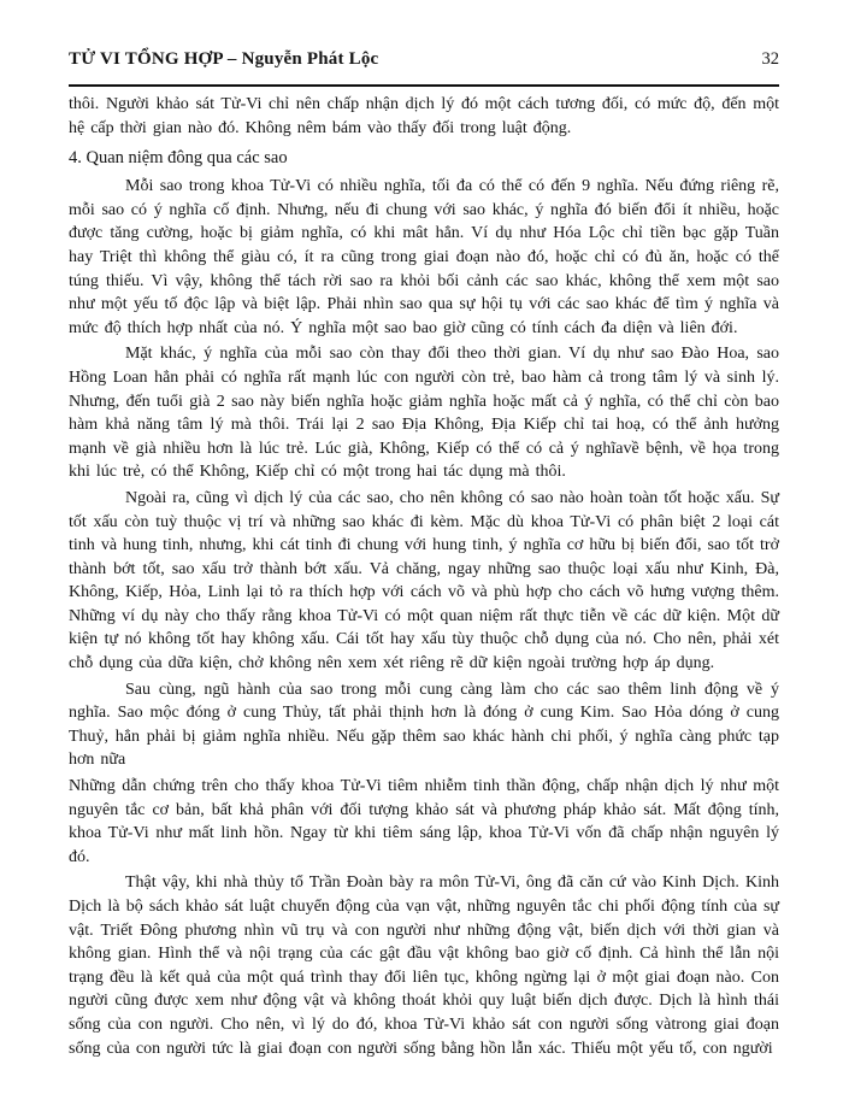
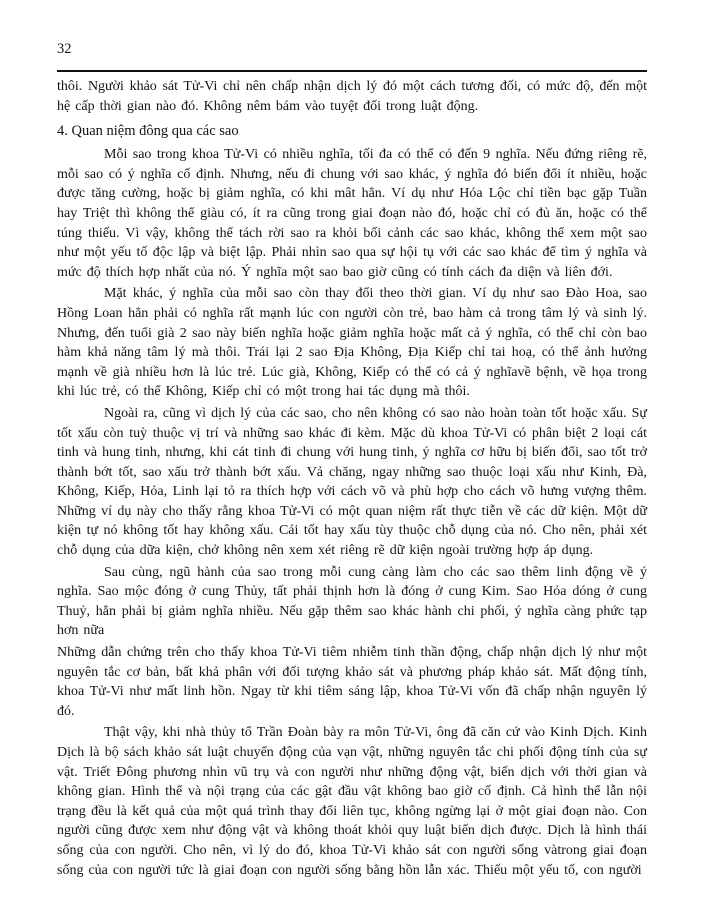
- TỬ VI TỔNG HỢP – Nguyễn Phát Lộc
  32
- thôi. Người khảo sát Tử-Vi chỉ nên chấp nhận dịch lý đó một cách tương đối, có mức độ, đến một hệ cấp thời gian nào đó. Không nêm bám vào thấy đối trong luật động.
+ thôi. Người khảo sát Tử-Vi chỉ nên chấp nhận dịch lý đó một cách tương đối, có mức độ, đến một hệ cấp thời gian nào đó. Không nêm bám vào tuyệt đối trong luật động.
  4. Quan niệm đông qua các sao
  Mỗi sao trong khoa Tử-Vi có nhiều nghĩa, tối đa có thể có đến 9 nghĩa. Nếu đứng riêng rẽ, mỗi sao có ý nghĩa cố định. Nhưng, nếu đi chung với sao khác, ý nghĩa đó biến đổi ít nhiều, hoặc được tăng cường, hoặc bị giảm nghĩa, có khi mât hẳn. Ví dụ như Hóa Lộc chỉ tiền bạc gặp Tuần hay Triệt thì không thể giàu có, ít ra cũng trong giai đoạn nào đó, hoặc chỉ có đủ ăn, hoặc có thể túng thiếu. Vì vậy, không thể tách rời sao ra khỏi bối cảnh các sao khác, không thể xem một sao như một yếu tố độc lập và biệt lập. Phải nhìn sao qua sự hội tụ với các sao khác để tìm ý nghĩa và mức độ thích hợp nhất của nó. Ý nghĩa một sao bao giờ cũng có tính cách đa diện và liên đới.
  Mặt khác, ý nghĩa của mỗi sao còn thay đổi theo thời gian. Ví dụ như sao Đào Hoa, sao Hồng Loan hẳn phải có nghĩa rất mạnh lúc con người còn trẻ, bao hàm cả trong tâm lý và sinh lý. Nhưng, đến tuổi già 2 sao này biến nghĩa hoặc giảm nghĩa hoặc mất cả ý nghĩa, có thể chỉ còn bao hàm khả năng tâm lý mà thôi. Trái lại 2 sao Địa Không, Địa Kiếp chỉ tai hoạ, có thể ảnh hưởng mạnh về già nhiều hơn là lúc trẻ. Lúc già, Không, Kiếp có thể có cả ý nghĩavề bệnh, về họa trong khi lúc trẻ, có thể Không, Kiếp chỉ có một trong hai tác dụng mà thôi.
  Ngoài ra, cũng vì dịch lý của các sao, cho nên không có sao nào hoàn toàn tốt hoặc xấu. Sự tốt xấu còn tuỳ thuộc vị trí và những sao khác đi kèm. Mặc dù khoa Tử-Vi có phân biệt 2 loại cát tinh và hung tinh, nhưng, khi cát tinh đi chung với hung tinh, ý nghĩa cơ hữu bị biến đổi, sao tốt trở thành bớt tốt, sao xấu trở thành bớt xấu. Vả chăng, ngay những sao thuộc loại xấu như Kinh, Đà, Không, Kiếp, Hỏa, Linh lại tỏ ra thích hợp với cách võ và phù hợp cho cách võ hưng vượng thêm. Những ví dụ này cho thấy rằng khoa Tử-Vi có một quan niệm rất thực tiễn về các dữ kiện. Một dữ kiện tự nó không tốt hay không xấu. Cái tốt hay xấu tùy thuộc chỗ dụng của nó. Cho nên, phải xét chỗ dụng của dữa kiện, chở không nên xem xét riêng rẽ dữ kiện ngoài trường hợp áp dụng.
  Sau cùng, ngũ hành của sao trong mỗi cung càng làm cho các sao thêm linh động về ý nghĩa. Sao mộc đóng ở cung Thủy, tất phải thịnh hơn là đóng ở cung Kim. Sao Hỏa dóng ở cung Thuỷ, hẳn phải bị giảm nghĩa nhiều. Nếu gặp thêm sao khác hành chi phối, ý nghĩa càng phức tạp hơn nữa
  Những dẫn chứng trên cho thấy khoa Tử-Vi tiêm nhiễm tinh thần động, chấp nhận dịch lý như một nguyên tắc cơ bản, bất khả phân với đối tượng khảo sát và phương pháp khảo sát. Mất động tính, khoa Tử-Vi như mất linh hồn. Ngay từ khi tiêm sáng lập, khoa Tử-Vi vốn đã chấp nhận nguyên lý đó.
  Thật vậy, khi nhà thủy tổ Trần Đoàn bày ra môn Tử-Vi, ông đã căn cứ vào Kinh Dịch. Kinh Dịch là bộ sách khảo sát luật chuyển động của vạn vật, những nguyên tắc chi phối động tính của sự vật. Triết Đông phương nhìn vũ trụ và con người như những động vật, biến dịch với thời gian và không gian. Hình thể và nội trạng của các gật đầu vật không bao giờ cố định. Cả hình thể lẫn nội trạng đều là kết quả của một quá trình thay đổi liên tục, không ngừng lại ở một giai đoạn nào. Con người cũng được xem như động vật và không thoát khỏi quy luật biến dịch được. Dịch là hình thái sống của con người. Cho nên, vì lý do đó, khoa Tử-Vi khảo sát con người sống vàtrong giai đoạn sống của con người tức là giai đoạn con người sống bằng hồn lẫn xác. Thiếu một yếu tố, con người
